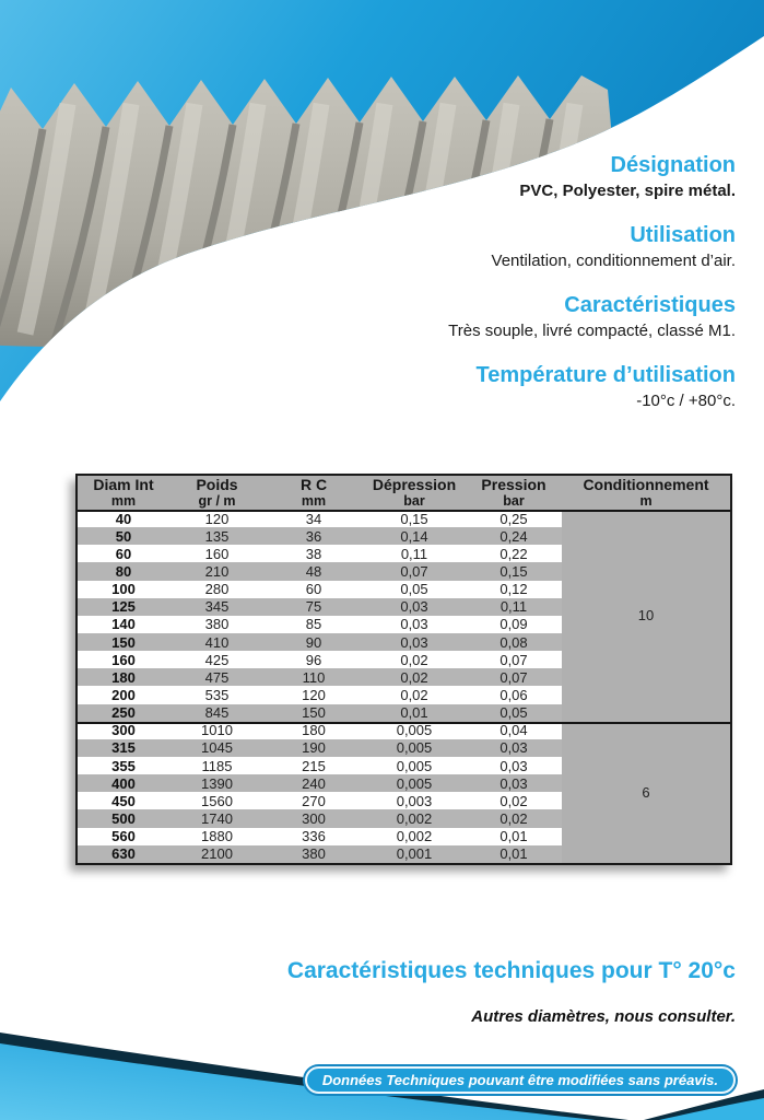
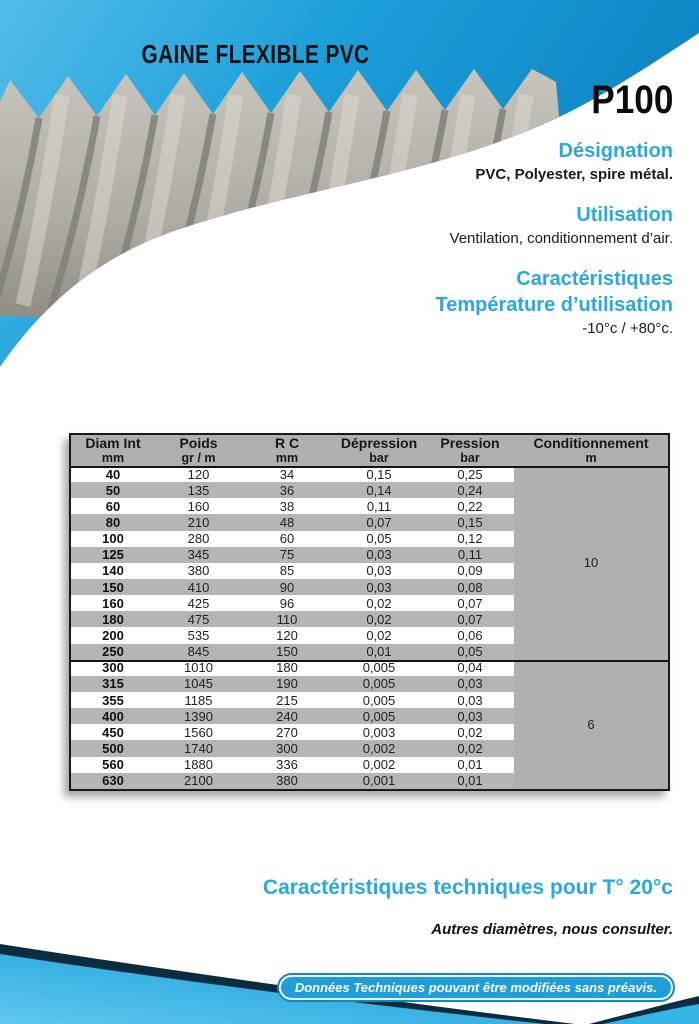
+ GAINE FLEXIBLE PVC
+ P100
  Désignation
  PVC, Polyester, spire métal.
  Utilisation
  Ventilation, conditionnement d’air.
  Caractéristiques
- Très souple, livré compacté, classé M1.
  Température d’utilisation
  -10°c / +80°c.
  Diam Int
  mm
  Poids
  gr / m
  R C
  mm
  Dépression
  bar
  Pression
  bar
  Conditionnement
  m
  40
  120
  34
  0,15
  0,25
  50
  135
  36
  0,14
  0,24
  60
  160
  38
  0,11
  0,22
  80
  210
  48
  0,07
  0,15
  100
  280
  60
  0,05
  0,12
  125
  345
  75
  0,03
  0,11
  140
  380
  85
  0,03
  0,09
  150
  410
  90
  0,03
  0,08
  160
  425
  96
  0,02
  0,07
  180
  475
  110
  0,02
  0,07
  200
  535
  120
  0,02
  0,06
  250
  845
  150
  0,01
  0,05
  300
  1010
  180
  0,005
  0,04
  315
  1045
  190
  0,005
  0,03
  355
  1185
  215
  0,005
  0,03
  400
  1390
  240
  0,005
  0,03
  450
  1560
  270
  0,003
  0,02
  500
  1740
  300
  0,002
  0,02
  560
  1880
  336
  0,002
  0,01
  630
  2100
  380
  0,001
  0,01
  10
  6
  Caractéristiques techniques pour T° 20°c
  Autres diamètres, nous consulter.
  Données Techniques pouvant être modifiées sans préavis.
